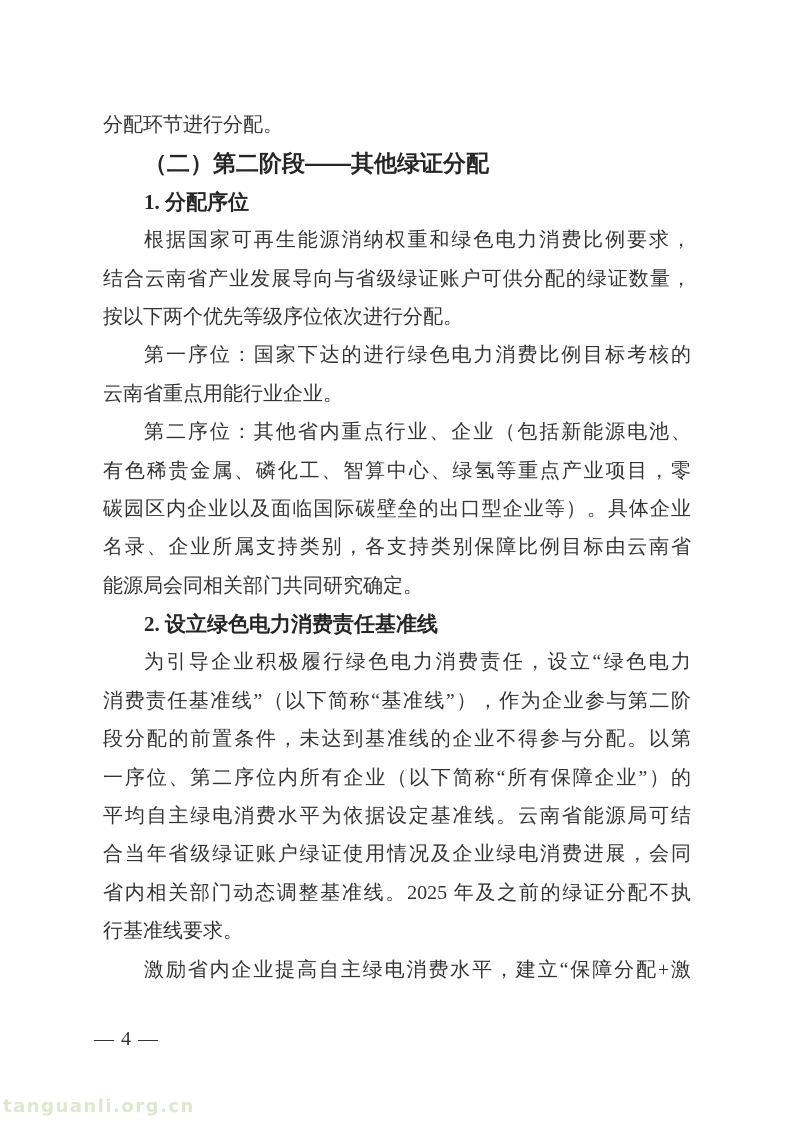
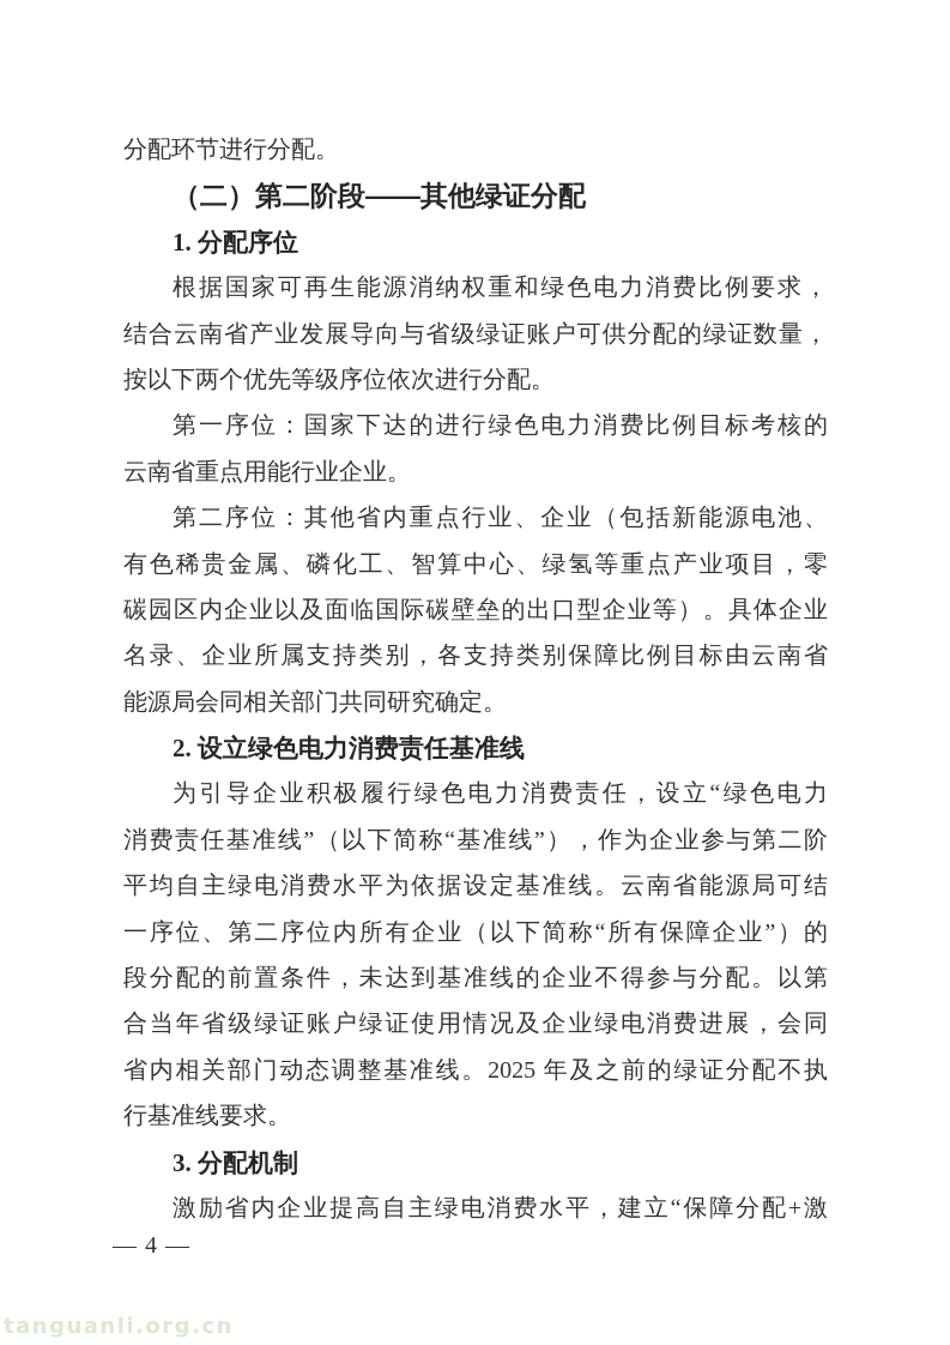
  分配环节进行分配。
  （二）第二阶段——其他绿证分配
  1. 分配序位
  根据国家可再生能源消纳权重和绿色电力消费比例要求，
  结合云南省产业发展导向与省级绿证账户可供分配的绿证数量，
  按以下两个优先等级序位依次进行分配。
  第一序位：国家下达的进行绿色电力消费比例目标考核的
  云南省重点用能行业企业。
  第二序位：其他省内重点行业、企业（包括新能源电池、
  有色稀贵金属、磷化工、智算中心、绿氢等重点产业项目，零
  碳园区内企业以及面临国际碳壁垒的出口型企业等）。具体企业
  名录、企业所属支持类别，各支持类别保障比例目标由云南省
  能源局会同相关部门共同研究确定。
  2. 设立绿色电力消费责任基准线
  为引导企业积极履行绿色电力消费责任，设立“绿色电力
  消费责任基准线”（以下简称“基准线”），作为企业参与第二阶
- 段分配的前置条件，未达到基准线的企业不得参与分配。以第
+ 平均自主绿电消费水平为依据设定基准线。云南省能源局可结
  一序位、第二序位内所有企业（以下简称“所有保障企业”）的
- 平均自主绿电消费水平为依据设定基准线。云南省能源局可结
+ 段分配的前置条件，未达到基准线的企业不得参与分配。以第
  合当年省级绿证账户绿证使用情况及企业绿电消费进展，会同
  省内相关部门动态调整基准线。2025 年及之前的绿证分配不执
  行基准线要求。
+ 3. 分配机制
  激励省内企业提高自主绿电消费水平，建立“保障分配+激
  — 4 —
  tanguanli.org.cn
